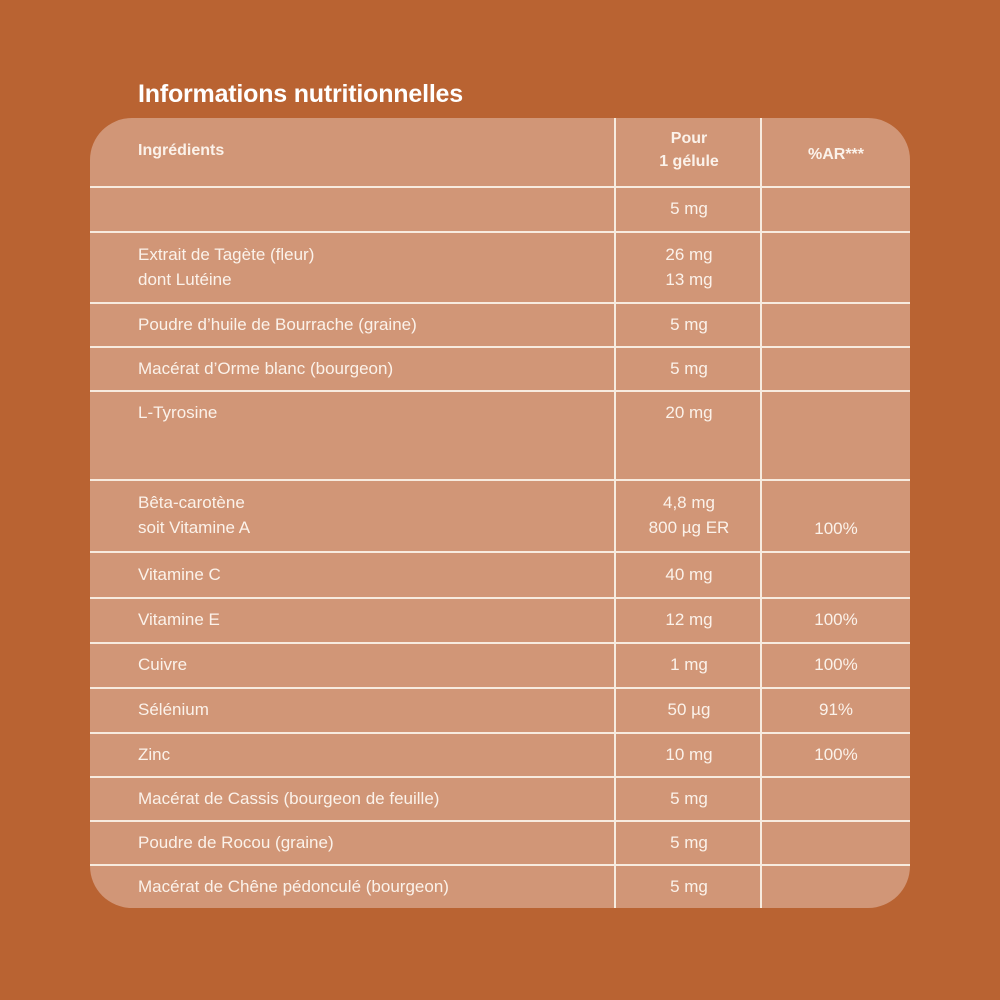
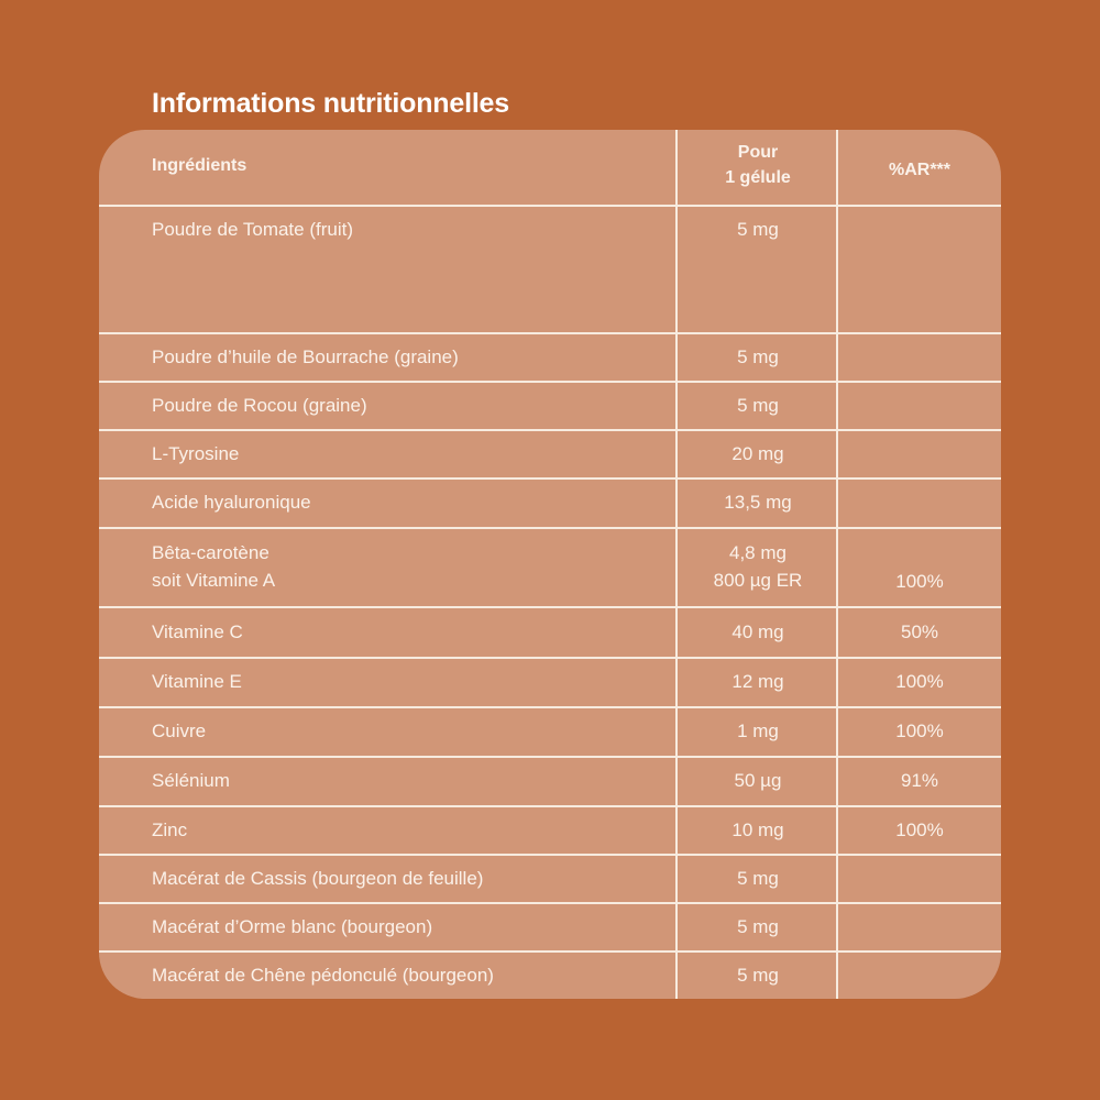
  Informations nutritionnelles
  Ingrédients
  Pour
  1 gélule
  %AR***
+ Poudre de Tomate (fruit)
  5 mg
- Extrait de Tagète (fleur)
- dont Lutéine
- 26 mg
- 13 mg
  Poudre d’huile de Bourrache (graine)
  5 mg
- Macérat d’Orme blanc (bourgeon)
+ Poudre de Rocou (graine)
  5 mg
  L-Tyrosine
  20 mg
+ Acide hyaluronique
+ 13,5 mg
  Bêta-carotène
  soit Vitamine A
  4,8 mg
  800 µg ER
  100%
  Vitamine C
  40 mg
+ 50%
  Vitamine E
  12 mg
  100%
  Cuivre
  1 mg
  100%
  Sélénium
  50 µg
  91%
  Zinc
  10 mg
  100%
  Macérat de Cassis (bourgeon de feuille)
  5 mg
- Poudre de Rocou (graine)
+ Macérat d’Orme blanc (bourgeon)
  5 mg
  Macérat de Chêne pédonculé (bourgeon)
  5 mg
